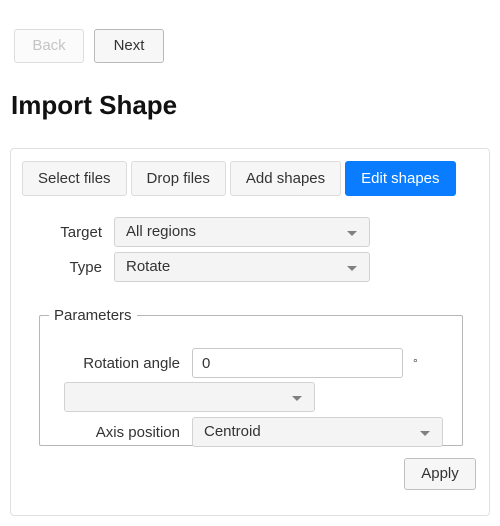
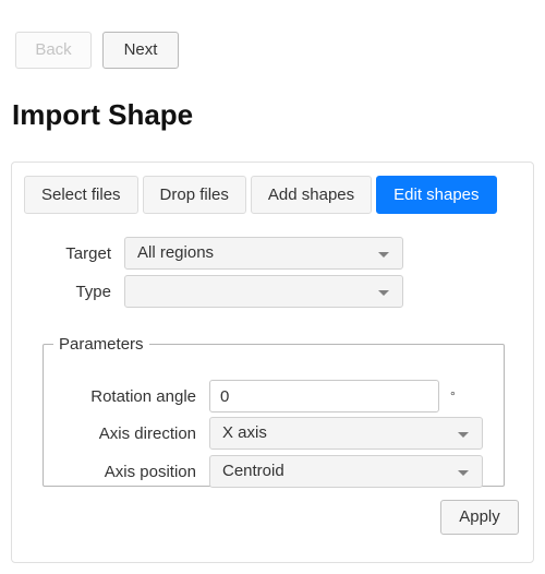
  Back
  Next
  Import Shape
  Select files
  Drop files
  Add shapes
  Edit shapes
  Target
  All regions
  Type
- Rotate
  Parameters
  Rotation angle
  0
  °
+ Axis direction
+ X axis
  Axis position
  Centroid
  Apply
